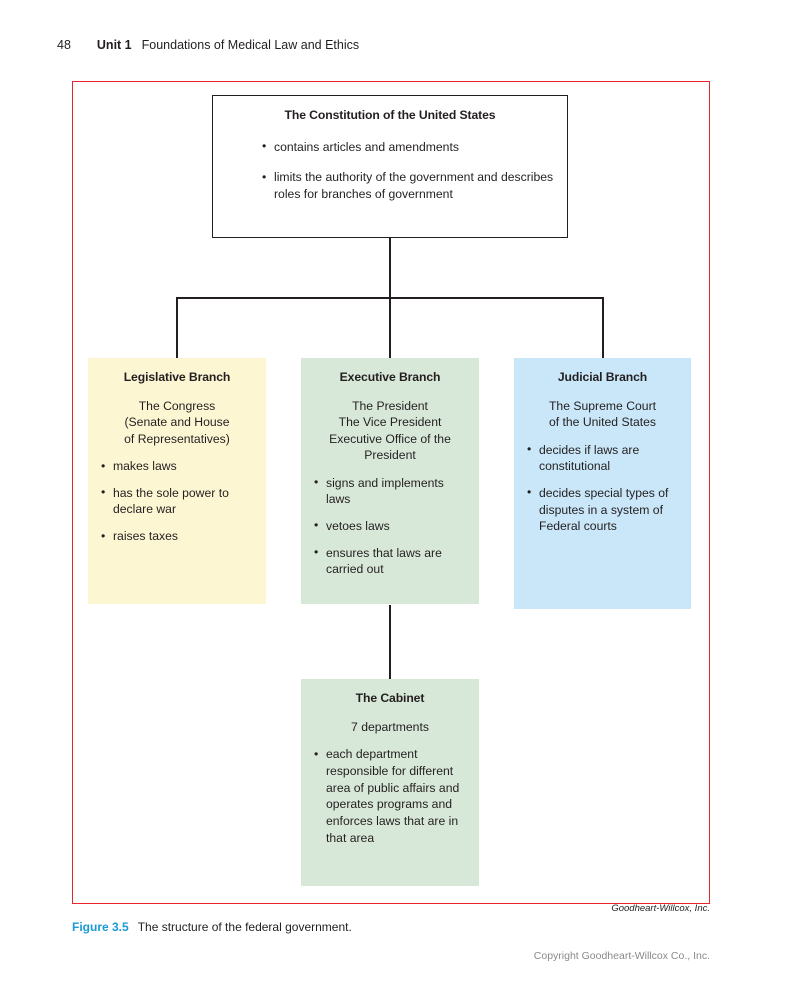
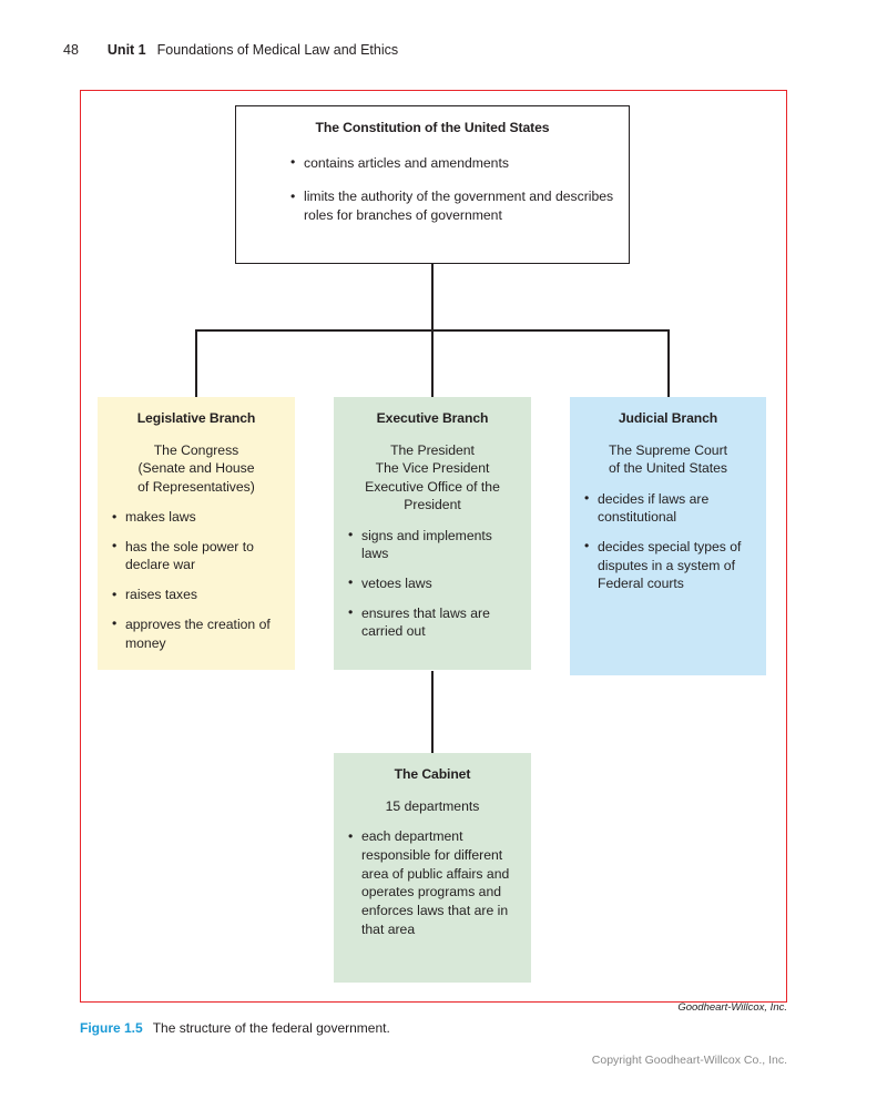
  48 Unit 1 Foundations of Medical Law and Ethics
  The Constitution of the United States
  contains articles and amendments
  limits the authority of the government and describes roles for branches of government
  Legislative Branch
  The Congress
  (Senate and House
  of Representatives)
  makes laws
  has the sole power to declare war
  raises taxes
+ approves the creation of money
  Executive Branch
  The President
  The Vice President
  Executive Office of the
  President
  signs and implements laws
  vetoes laws
  ensures that laws are carried out
  Judicial Branch
  The Supreme Court
  of the United States
  decides if laws are constitutional
  decides special types of disputes in a system of Federal courts
  The Cabinet
- 7 departments
+ 15 departments
  each department responsible for different area of public affairs and operates programs and enforces laws that are in that area
  Goodheart-Willcox, Inc.
- Figure 3.5 The structure of the federal government.
+ Figure 1.5 The structure of the federal government.
  Copyright Goodheart-Willcox Co., Inc.
